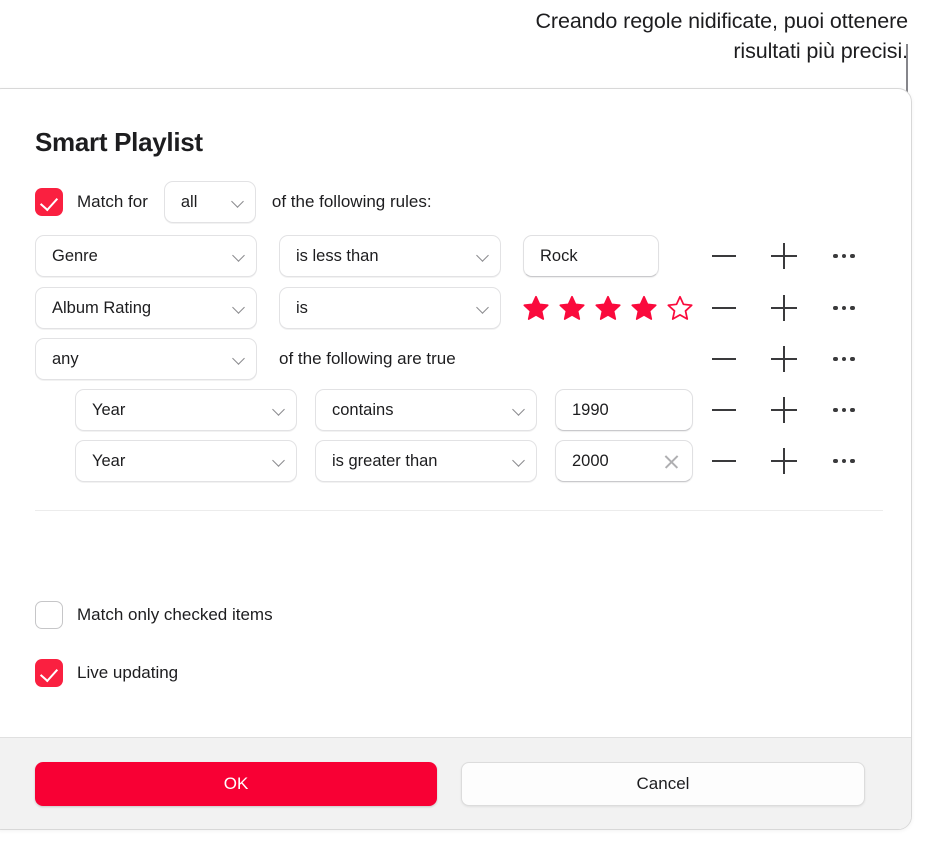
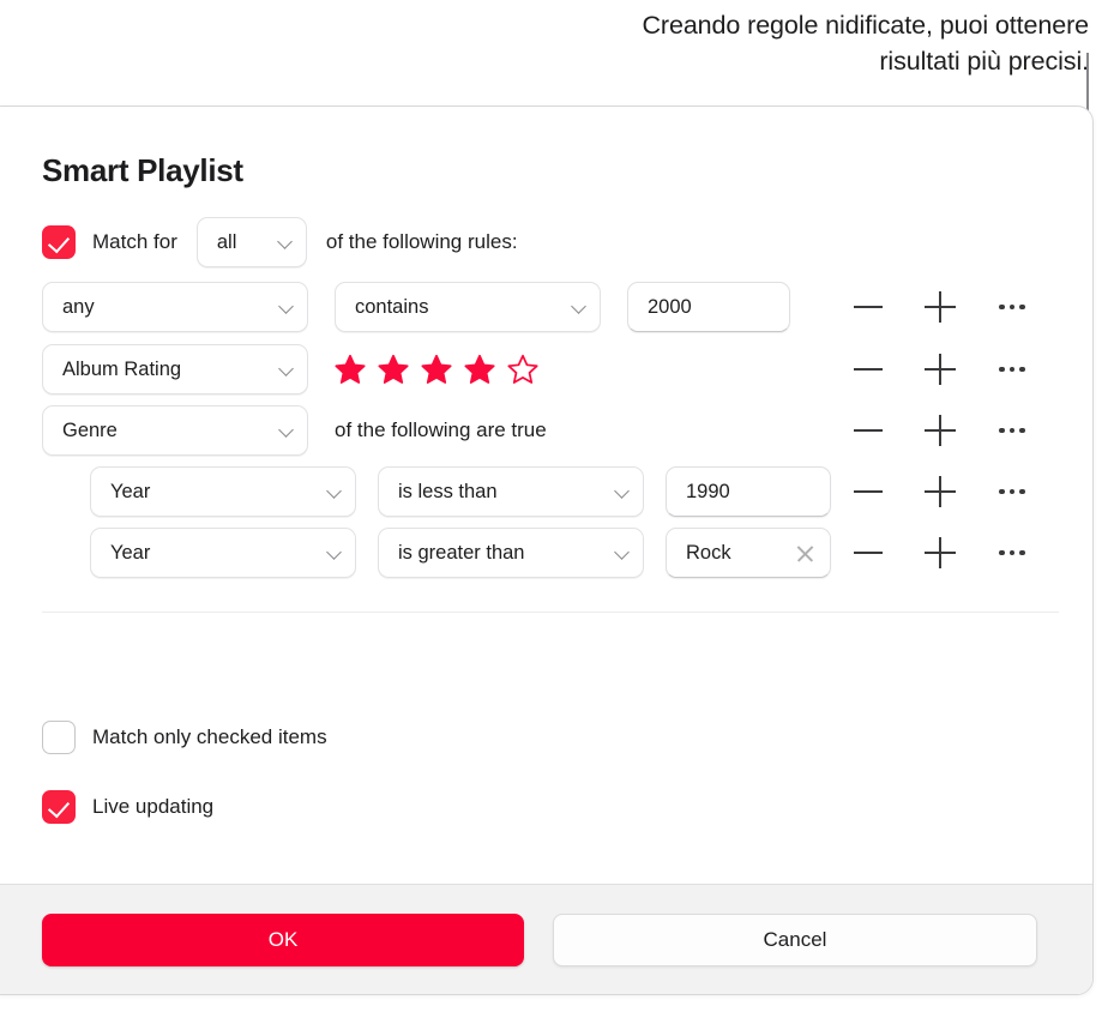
  Creando regole nidificate, puoi ottenere risultati più precisi
  Smart Playlist
  Match for
  all
  of the following rules:
- Genre
+ any
- is less than
+ contains
- Rock
+ 2000
  Album Rating
- is
- any
+ Genre
  of the following are true
  Year
- contains
+ is less than
  1990
  Year
  is greater than
- 2000
+ Rock
  Match only checked items
  Live updating
  OK
  Cancel
